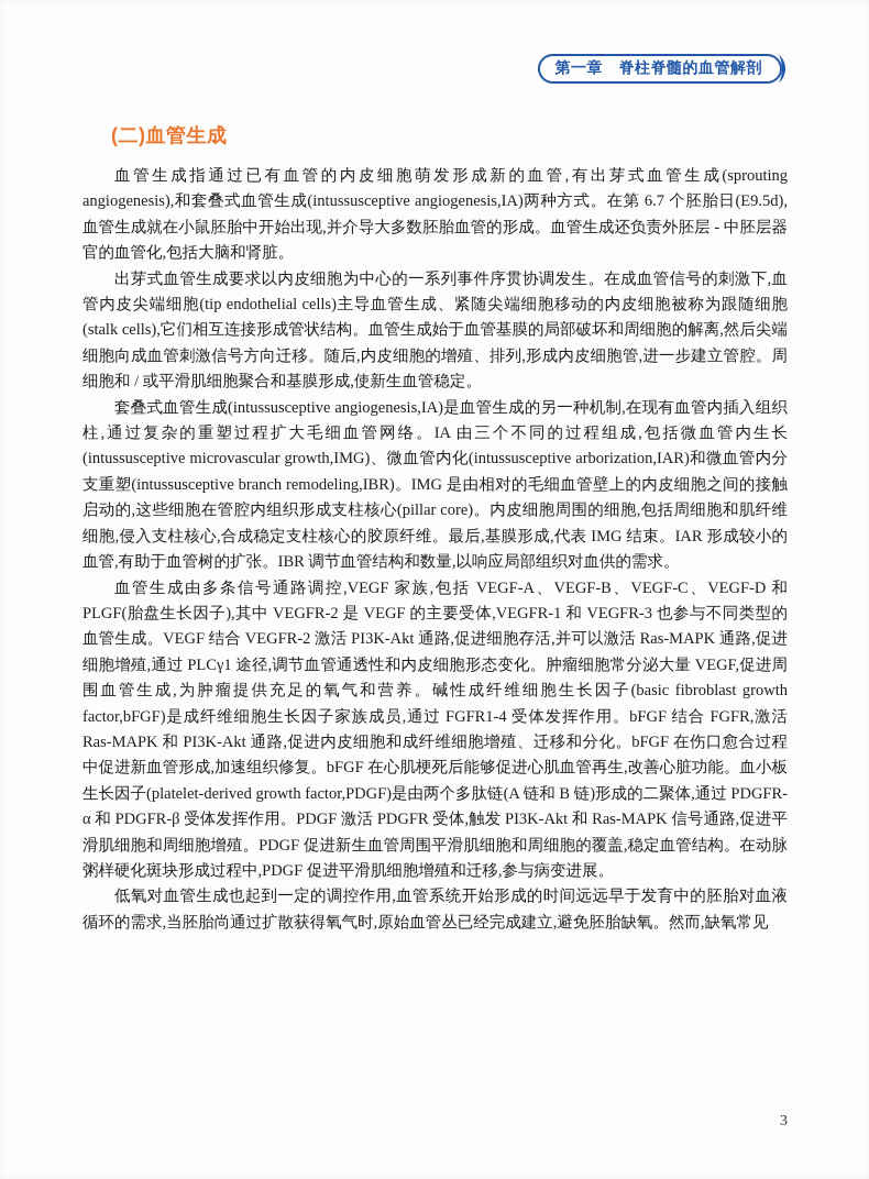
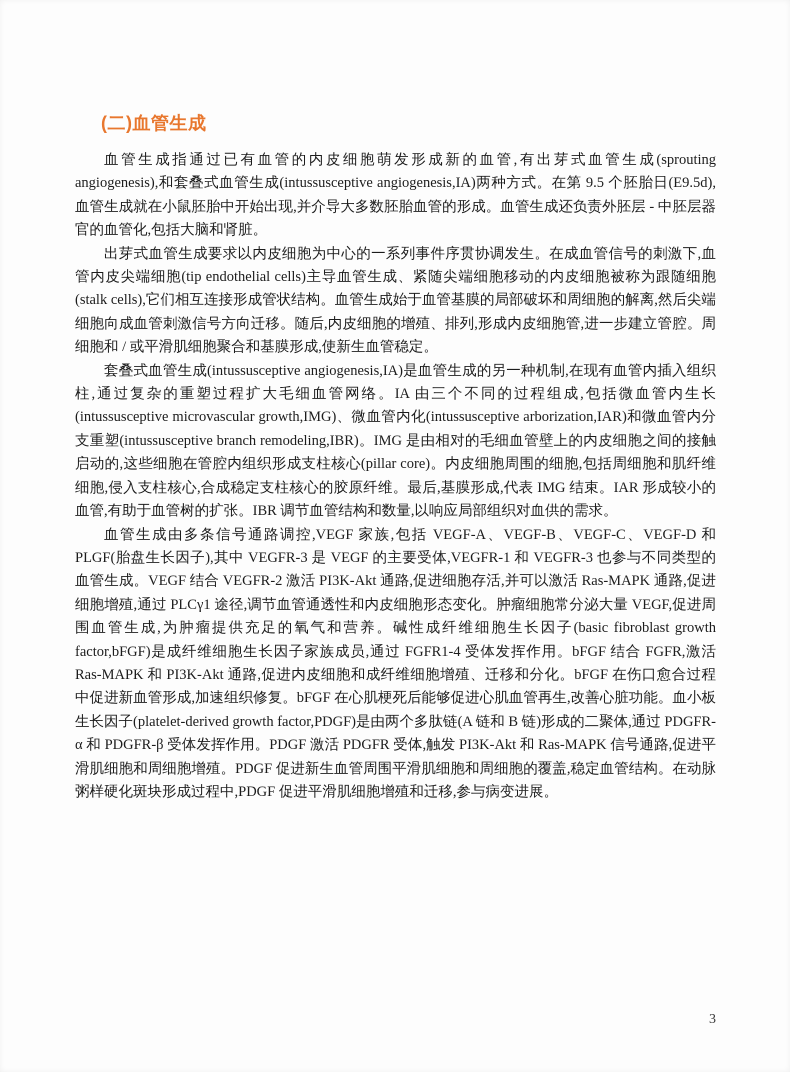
- 第一章 脊柱脊髓的血管解剖
  (二)血管生成
- 血管生成指通过已有血管的内皮细胞萌发形成新的血管,有出芽式血管生成(sprouting angiogenesis),和套叠式血管生成(intussusceptive angiogenesis,IA)两种方式。在第 6.7 个胚胎日(E9.5d),血管生成就在小鼠胚胎中开始出现,并介导大多数胚胎血管的形成。血管生成还负责外胚层 - 中胚层器官的血管化,包括大脑和肾脏。
+ 血管生成指通过已有血管的内皮细胞萌发形成新的血管,有出芽式血管生成(sprouting angiogenesis),和套叠式血管生成(intussusceptive angiogenesis,IA)两种方式。在第 9.5 个胚胎日(E9.5d),血管生成就在小鼠胚胎中开始出现,并介导大多数胚胎血管的形成。血管生成还负责外胚层 - 中胚层器官的血管化,包括大脑和肾脏。
  出芽式血管生成要求以内皮细胞为中心的一系列事件序贯协调发生。在成血管信号的刺激下,血管内皮尖端细胞(tip endothelial cells)主导血管生成、紧随尖端细胞移动的内皮细胞被称为跟随细胞(stalk cells),它们相互连接形成管状结构。血管生成始于血管基膜的局部破坏和周细胞的解离,然后尖端细胞向成血管刺激信号方向迁移。随后,内皮细胞的增殖、排列,形成内皮细胞管,进一步建立管腔。周细胞和 / 或平滑肌细胞聚合和基膜形成,使新生血管稳定。
  套叠式血管生成(intussusceptive angiogenesis,IA)是血管生成的另一种机制,在现有血管内插入组织柱,通过复杂的重塑过程扩大毛细血管网络。IA 由三个不同的过程组成,包括微血管内生长(intussusceptive microvascular growth,IMG)、微血管内化(intussusceptive arborization,IAR)和微血管内分支重塑(intussusceptive branch remodeling,IBR)。IMG 是由相对的毛细血管壁上的内皮细胞之间的接触启动的,这些细胞在管腔内组织形成支柱核心(pillar core)。内皮细胞周围的细胞,包括周细胞和肌纤维细胞,侵入支柱核心,合成稳定支柱核心的胶原纤维。最后,基膜形成,代表 IMG 结束。IAR 形成较小的血管,有助于血管树的扩张。IBR 调节血管结构和数量,以响应局部组织对血供的需求。
- 血管生成由多条信号通路调控,VEGF 家族,包括 VEGF-A、VEGF-B、VEGF-C、VEGF-D 和 PLGF(胎盘生长因子),其中 VEGFR-2 是 VEGF 的主要受体,VEGFR-1 和 VEGFR-3 也参与不同类型的血管生成。VEGF 结合 VEGFR-2 激活 PI3K-Akt 通路,促进细胞存活,并可以激活 Ras-MAPK 通路,促进细胞增殖,通过 PLCγ1 途径,调节血管通透性和内皮细胞形态变化。肿瘤细胞常分泌大量 VEGF,促进周围血管生成,为肿瘤提供充足的氧气和营养。碱性成纤维细胞生长因子(basic fibroblast growth factor,bFGF)是成纤维细胞生长因子家族成员,通过 FGFR1-4 受体发挥作用。bFGF 结合 FGFR,激活 Ras-MAPK 和 PI3K-Akt 通路,促进内皮细胞和成纤维细胞增殖、迁移和分化。bFGF 在伤口愈合过程中促进新血管形成,加速组织修复。bFGF 在心肌梗死后能够促进心肌血管再生,改善心脏功能。血小板生长因子(platelet-derived growth factor,PDGF)是由两个多肽链(A 链和 B 链)形成的二聚体,通过 PDGFR-α 和 PDGFR-β 受体发挥作用。PDGF 激活 PDGFR 受体,触发 PI3K-Akt 和 Ras-MAPK 信号通路,促进平滑肌细胞和周细胞增殖。PDGF 促进新生血管周围平滑肌细胞和周细胞的覆盖,稳定血管结构。在动脉粥样硬化斑块形成过程中,PDGF 促进平滑肌细胞增殖和迁移,参与病变进展。
+ 血管生成由多条信号通路调控,VEGF 家族,包括 VEGF-A、VEGF-B、VEGF-C、VEGF-D 和 PLGF(胎盘生长因子),其中 VEGFR-3 是 VEGF 的主要受体,VEGFR-1 和 VEGFR-3 也参与不同类型的血管生成。VEGF 结合 VEGFR-2 激活 PI3K-Akt 通路,促进细胞存活,并可以激活 Ras-MAPK 通路,促进细胞增殖,通过 PLCγ1 途径,调节血管通透性和内皮细胞形态变化。肿瘤细胞常分泌大量 VEGF,促进周围血管生成,为肿瘤提供充足的氧气和营养。碱性成纤维细胞生长因子(basic fibroblast growth factor,bFGF)是成纤维细胞生长因子家族成员,通过 FGFR1-4 受体发挥作用。bFGF 结合 FGFR,激活 Ras-MAPK 和 PI3K-Akt 通路,促进内皮细胞和成纤维细胞增殖、迁移和分化。bFGF 在伤口愈合过程中促进新血管形成,加速组织修复。bFGF 在心肌梗死后能够促进心肌血管再生,改善心脏功能。血小板生长因子(platelet-derived growth factor,PDGF)是由两个多肽链(A 链和 B 链)形成的二聚体,通过 PDGFR-α 和 PDGFR-β 受体发挥作用。PDGF 激活 PDGFR 受体,触发 PI3K-Akt 和 Ras-MAPK 信号通路,促进平滑肌细胞和周细胞增殖。PDGF 促进新生血管周围平滑肌细胞和周细胞的覆盖,稳定血管结构。在动脉粥样硬化斑块形成过程中,PDGF 促进平滑肌细胞增殖和迁移,参与病变进展。
- 低氧对血管生成也起到一定的调控作用,血管系统开始形成的时间远远早于发育中的胚胎对血液循环的需求,当胚胎尚通过扩散获得氧气时,原始血管丛已经完成建立,避免胚胎缺氧。然而,缺氧常见
  3
